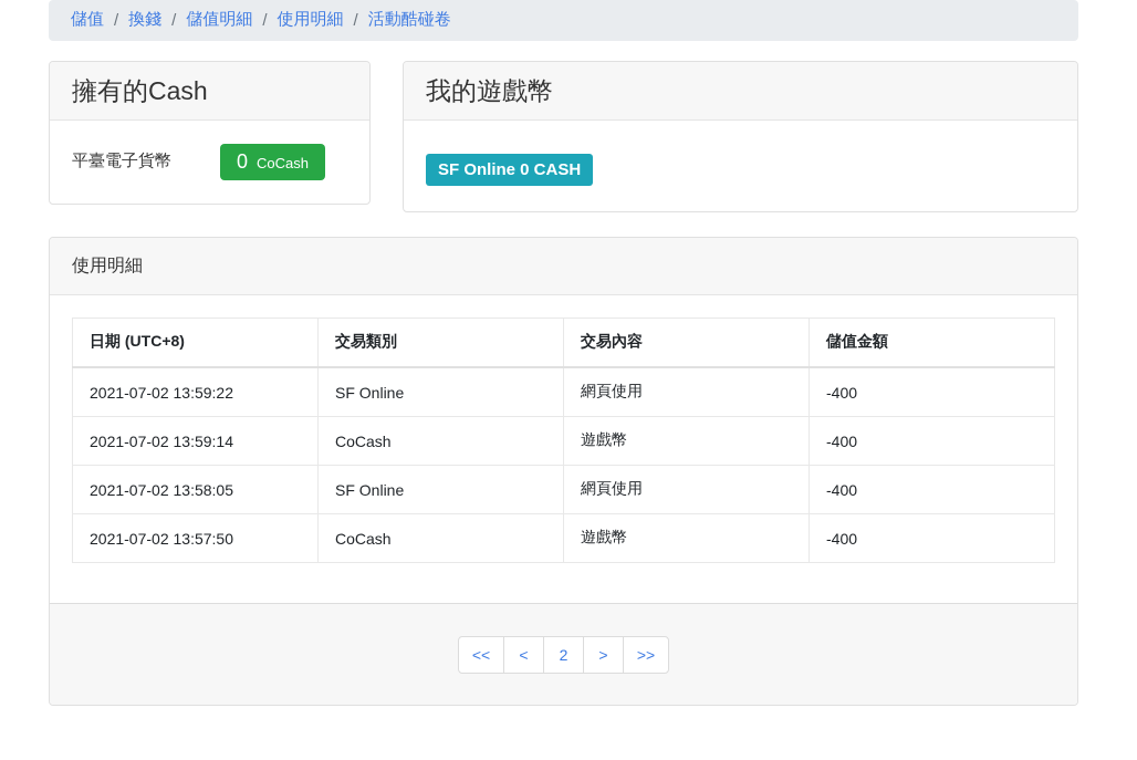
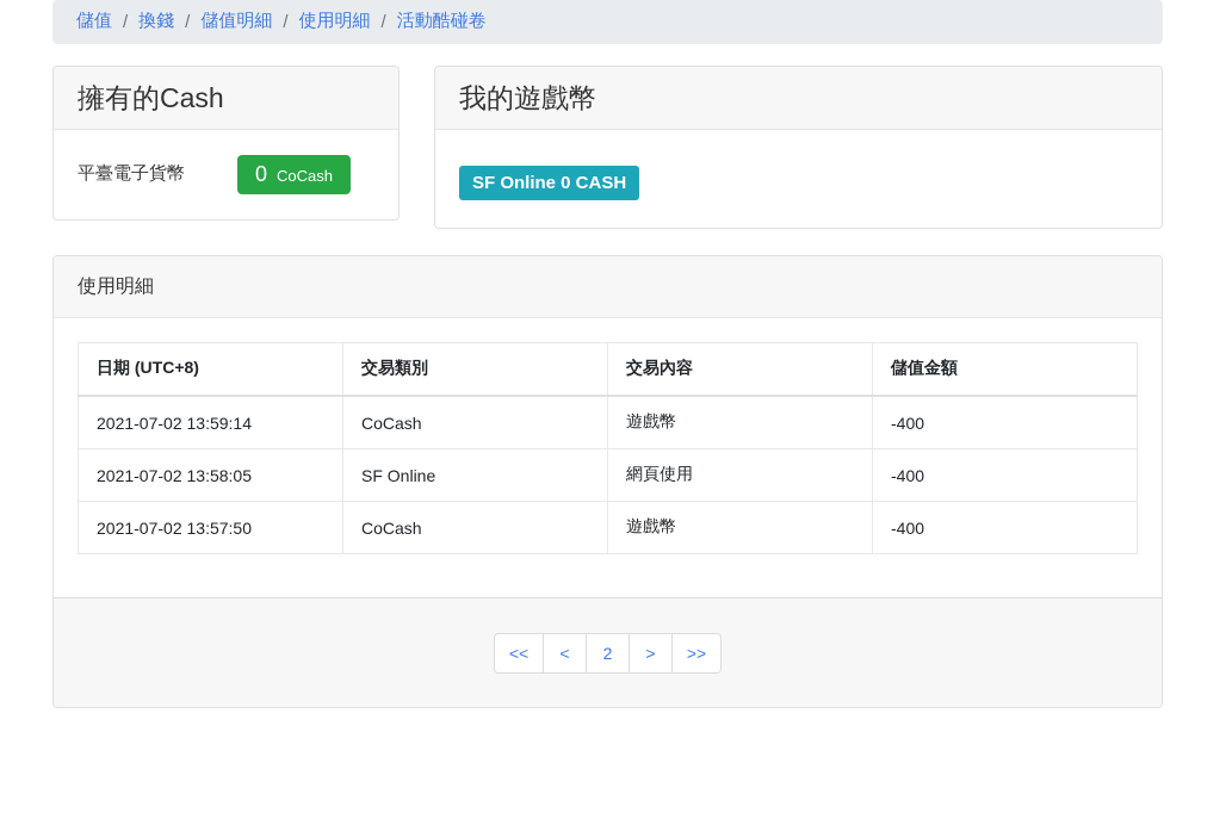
  儲值
  /
  換錢
  /
  儲值明細
  /
  使用明細
  /
  活動酷碰卷
  擁有的Cash
  平臺電子貨幣
  0
  CoCash
  我的遊戲幣
  SF Online 0 CASH
  使用明細
  日期 (UTC+8)	交易類別	交易內容	儲值金額
- 2021-07-02 13:59:22	SF Online	網頁使用	-400
  2021-07-02 13:59:14	CoCash	遊戲幣	-400
  2021-07-02 13:58:05	SF Online	網頁使用	-400
  2021-07-02 13:57:50	CoCash	遊戲幣	-400
  <<
  <
  2
  >
  >>
